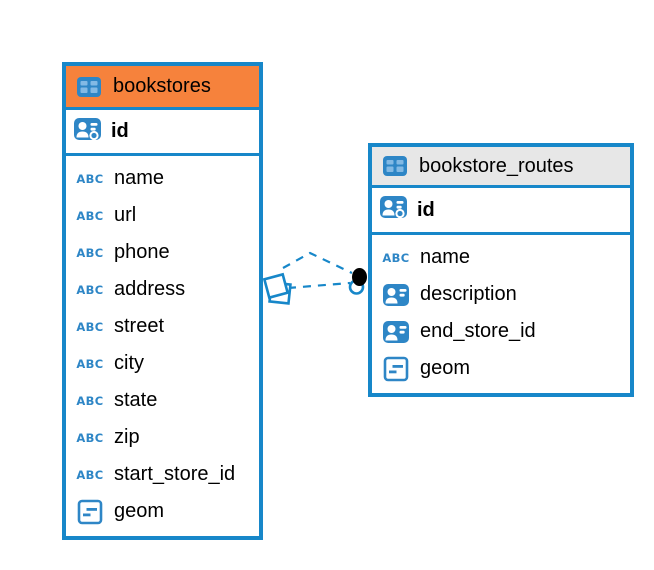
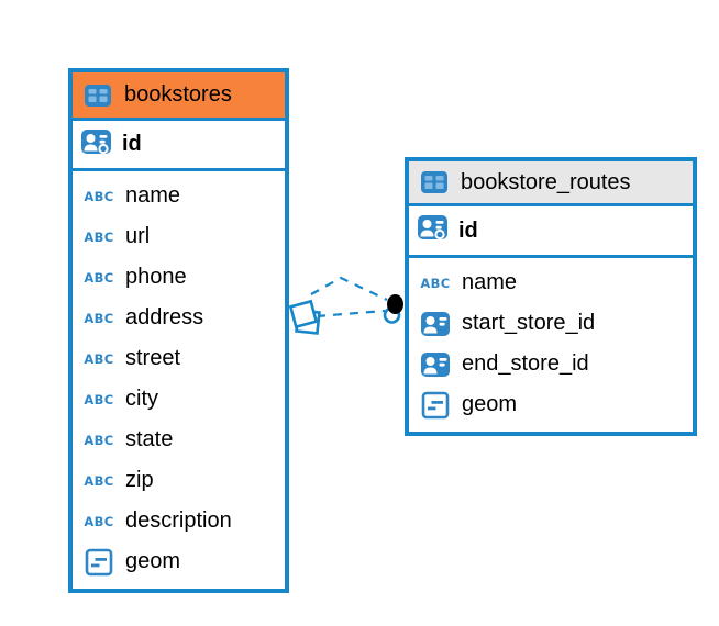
  bookstores
  id
  ABC
  name
  ABC
  url
  ABC
  phone
  ABC
  address
  ABC
  street
  ABC
  city
  ABC
  state
  ABC
  zip
  ABC
- start_store_id
+ description
  geom
  bookstore_routes
  id
  ABC
  name
- description
+ start_store_id
  end_store_id
  geom
